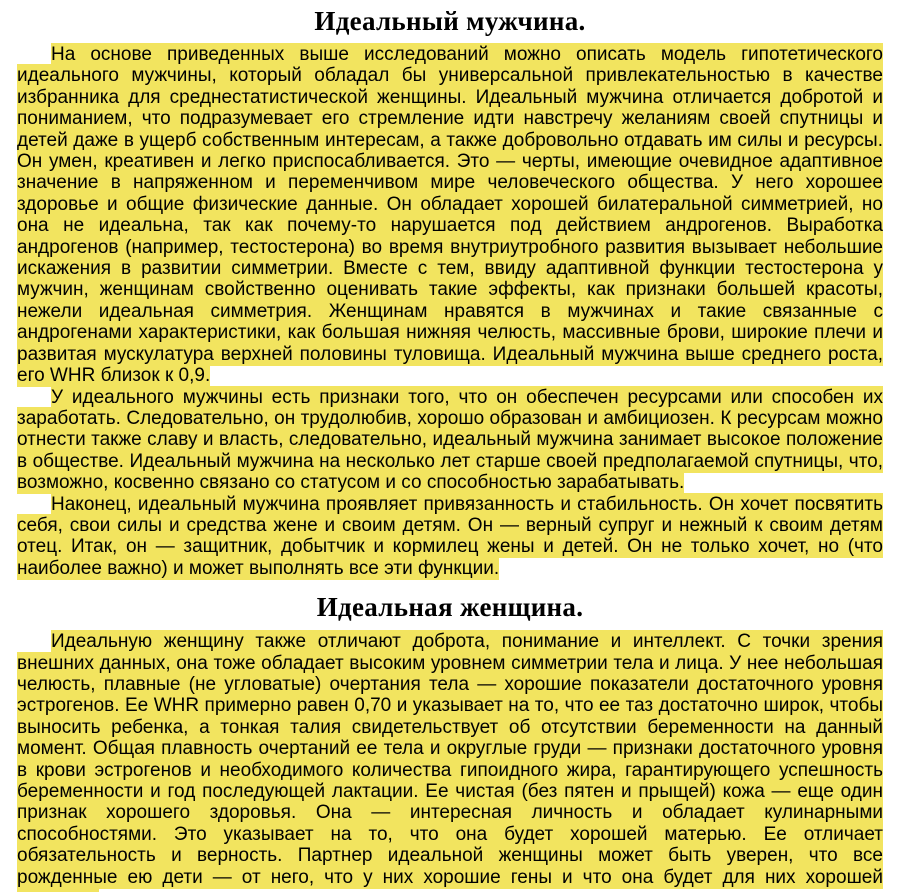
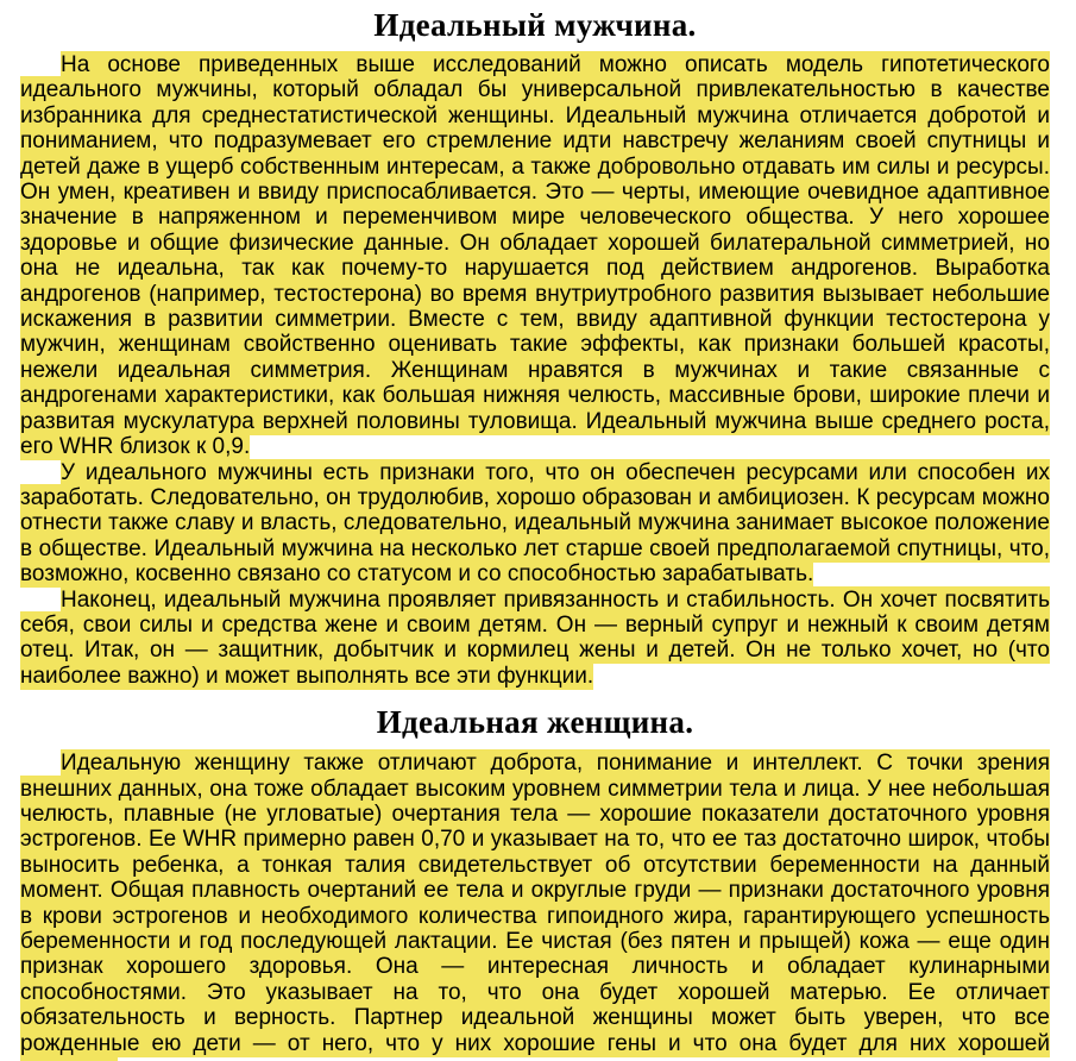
  Идеальный мужчина.
- На основе приведенных выше исследований можно описать модель гипотетического идеального мужчины, который обладал бы универсальной привлекательностью в качестве избранника для среднестатистической женщины. Идеальный мужчина отличается добротой и пониманием, что подразумевает его стремление идти навстречу желаниям своей спутницы и детей даже в ущерб собственным интересам, а также добровольно отдавать им силы и ресурсы. Он умен, креативен и легко приспосабливается. Это — черты, имеющие очевидное адаптивное значение в напряженном и переменчивом мире человеческого общества. У него хорошее здоровье и общие физические данные. Он обладает хорошей билатеральной симметрией, но она не идеальна, так как почему-то нарушается под действием андрогенов. Выработка андрогенов (например, тестостерона) во время внутриутробного развития вызывает небольшие искажения в развитии симметрии. Вместе с тем, ввиду адаптивной функции тестостерона у мужчин, женщинам свойственно оценивать такие эффекты, как признаки большей красоты, нежели идеальная симметрия. Женщинам нравятся в мужчинах и такие связанные с андрогенами характеристики, как большая нижняя челюсть, массивные брови, широкие плечи и развитая мускулатура верхней половины туловища. Идеальный мужчина выше среднего роста, его WHR близок к 0,9.
+ На основе приведенных выше исследований можно описать модель гипотетического идеального мужчины, который обладал бы универсальной привлекательностью в качестве избранника для среднестатистической женщины. Идеальный мужчина отличается добротой и пониманием, что подразумевает его стремление идти навстречу желаниям своей спутницы и детей даже в ущерб собственным интересам, а также добровольно отдавать им силы и ресурсы. Он умен, креативен и ввиду приспосабливается. Это — черты, имеющие очевидное адаптивное значение в напряженном и переменчивом мире человеческого общества. У него хорошее здоровье и общие физические данные. Он обладает хорошей билатеральной симметрией, но она не идеальна, так как почему-то нарушается под действием андрогенов. Выработка андрогенов (например, тестостерона) во время внутриутробного развития вызывает небольшие искажения в развитии симметрии. Вместе с тем, ввиду адаптивной функции тестостерона у мужчин, женщинам свойственно оценивать такие эффекты, как признаки большей красоты, нежели идеальная симметрия. Женщинам нравятся в мужчинах и такие связанные с андрогенами характеристики, как большая нижняя челюсть, массивные брови, широкие плечи и развитая мускулатура верхней половины туловища. Идеальный мужчина выше среднего роста, его WHR близок к 0,9.
  У идеального мужчины есть признаки того, что он обеспечен ресурсами или способен их заработать. Следовательно, он трудолюбив, хорошо образован и амбициозен. К ресурсам можно отнести также славу и власть, следовательно, идеальный мужчина занимает высокое положение в обществе. Идеальный мужчина на несколько лет старше своей предполагаемой спутницы, что, возможно, косвенно связано со статусом и со способностью зарабатывать.
  Наконец, идеальный мужчина проявляет привязанность и стабильность. Он хочет посвятить себя, свои силы и средства жене и своим детям. Он — верный супруг и нежный к своим детям отец. Итак, он — защитник, добытчик и кормилец жены и детей. Он не только хочет, но (что наиболее важно) и может выполнять все эти функции.
  Идеальная женщина.
  Идеальную женщину также отличают доброта, понимание и интеллект. С точки зрения внешних данных, она тоже обладает высоким уровнем симметрии тела и лица. У нее небольшая челюсть, плавные (не угловатые) очертания тела — хорошие показатели достаточного уровня эстрогенов. Ее WHR примерно равен 0,70 и указывает на то, что ее таз достаточно широк, чтобы выносить ребенка, а тонкая талия свидетельствует об отсутствии беременности на данный момент. Общая плавность очертаний ее тела и округлые груди — признаки достаточного уровня в крови эстрогенов и необходимого количества гипоидного жира, гарантирующего успешность беременности и год последующей лактации. Ее чистая (без пятен и прыщей) кожа — еще один признак хорошего здоровья. Она — интересная личность и обладает кулинарными способностями. Это указывает на то, что она будет хорошей матерью. Ее отличает обязательность и верность. Партнер идеальной женщины может быть уверен, что все рожденные ею дети — от него, что у них хорошие гены и что она будет для них хорошей
